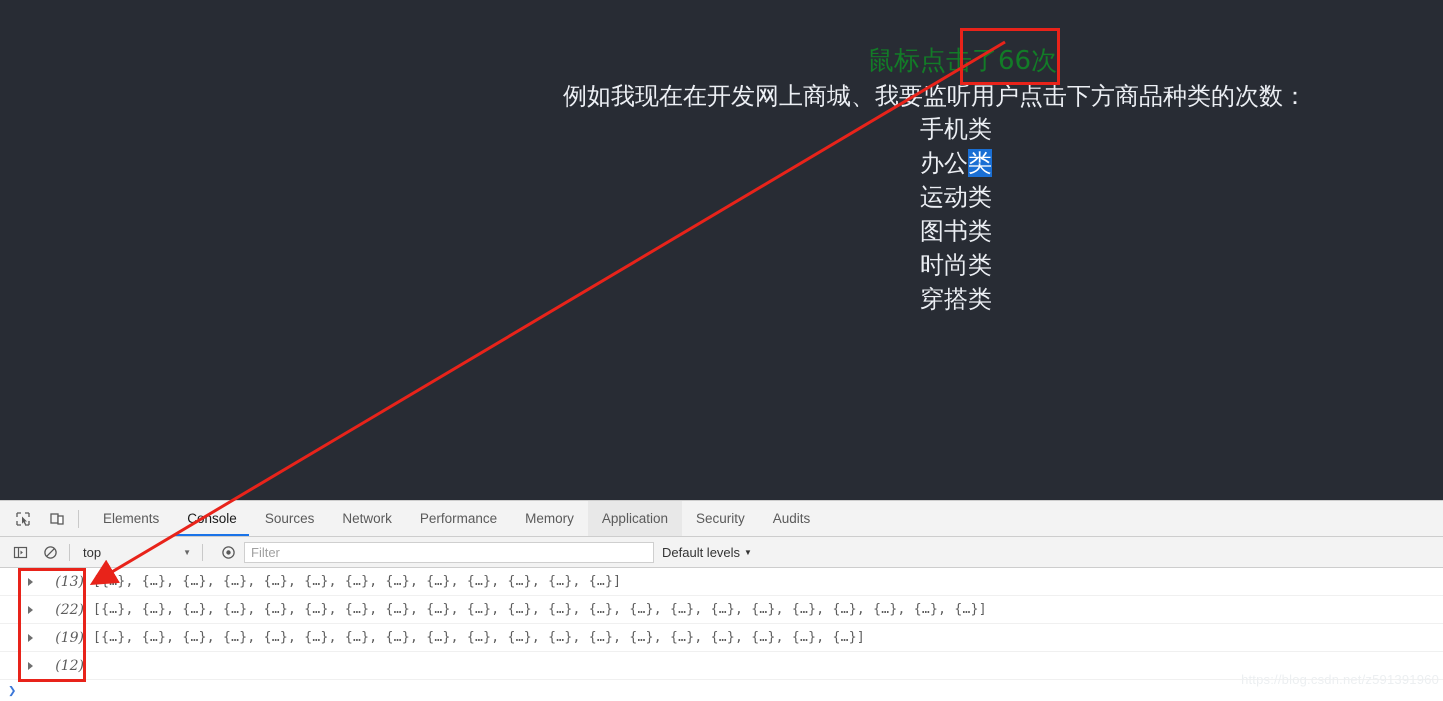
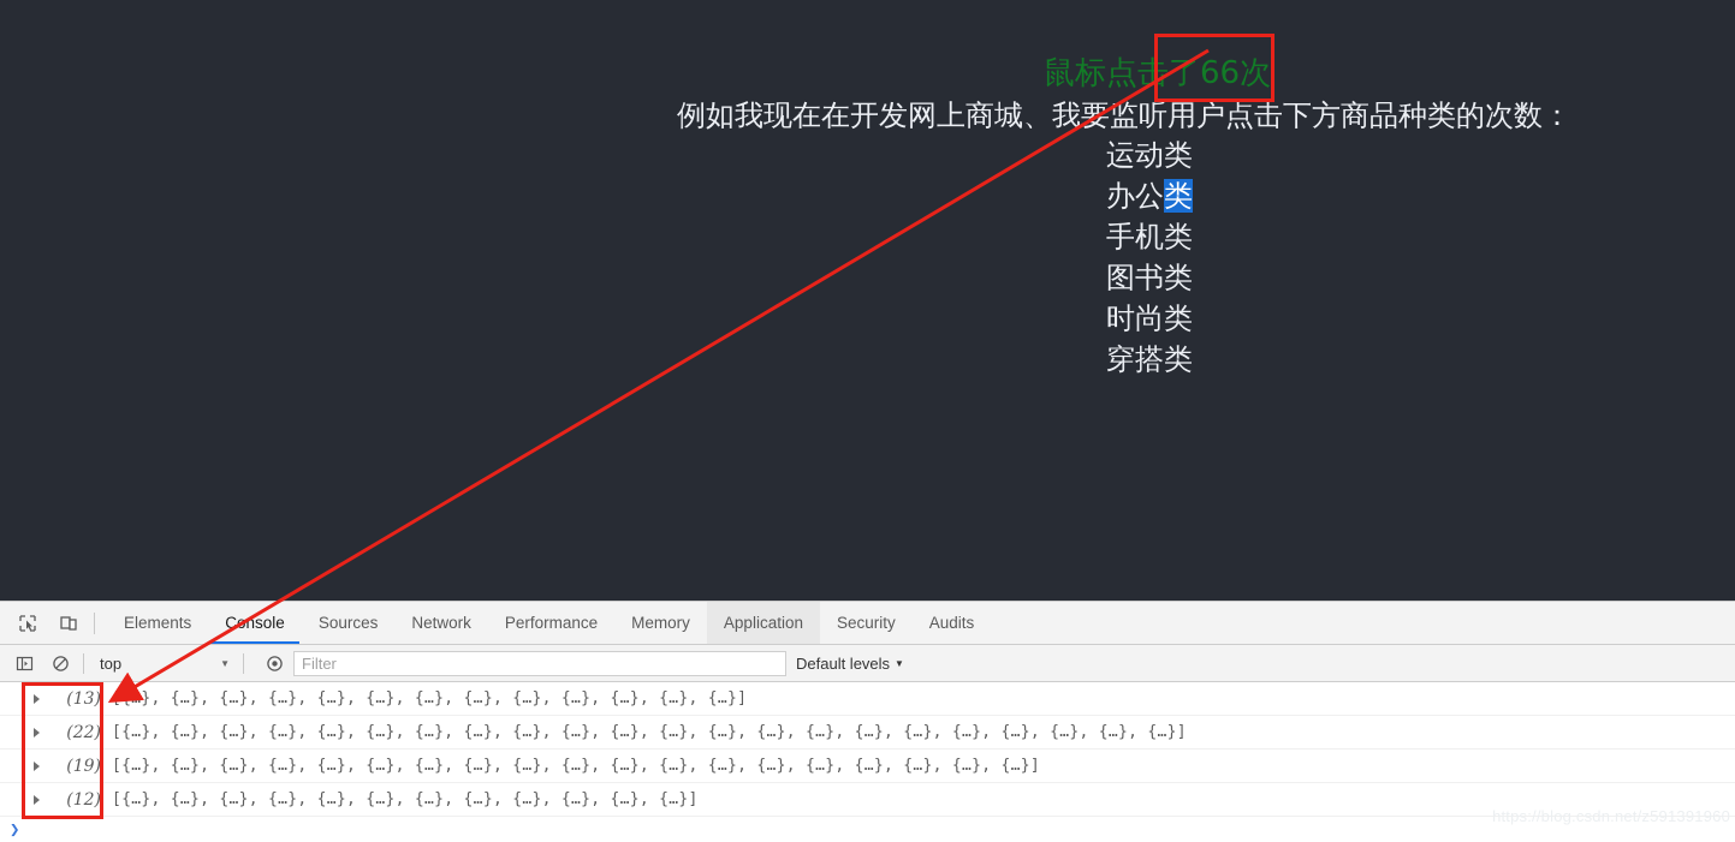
  鼠标点击了66次
  例如我现在在开发网上商城、我要监听用户点击下方商品种类的次数：
- 手机类
+ 运动类
  办公类
- 运动类
+ 手机类
  图书类
  时尚类
  穿搭类
  Elements
  Cnsole
  Sources
  Network
  Performance
  Memory
  Application
  Security
  Audits
  top
  ▼
  Filter
  Default levels
  ▼
  (13)
  {…}, {…}, {…}, {…}, {…}, {…}, {…}, {…}, {…}, {…}, {…}, {…}, {…}]
  (22)
  [{…}, {…}, {…}, {…}, {…}, {…}, {…}, {…}, {…}, {…}, {…}, {…}, {…}, {…}, {…}, {…}, {…}, {…}, {…}, {…}, {…}, {…}]
  (19)
  [{…}, {…}, {…}, {…}, {…}, {…}, {…}, {…}, {…}, {…}, {…}, {…}, {…}, {…}, {…}, {…}, {…}, {…}, {…}]
  (12)
+ [{…}, {…}, {…}, {…}, {…}, {…}, {…}, {…}, {…}, {…}, {…}, {…}]
  ❯
